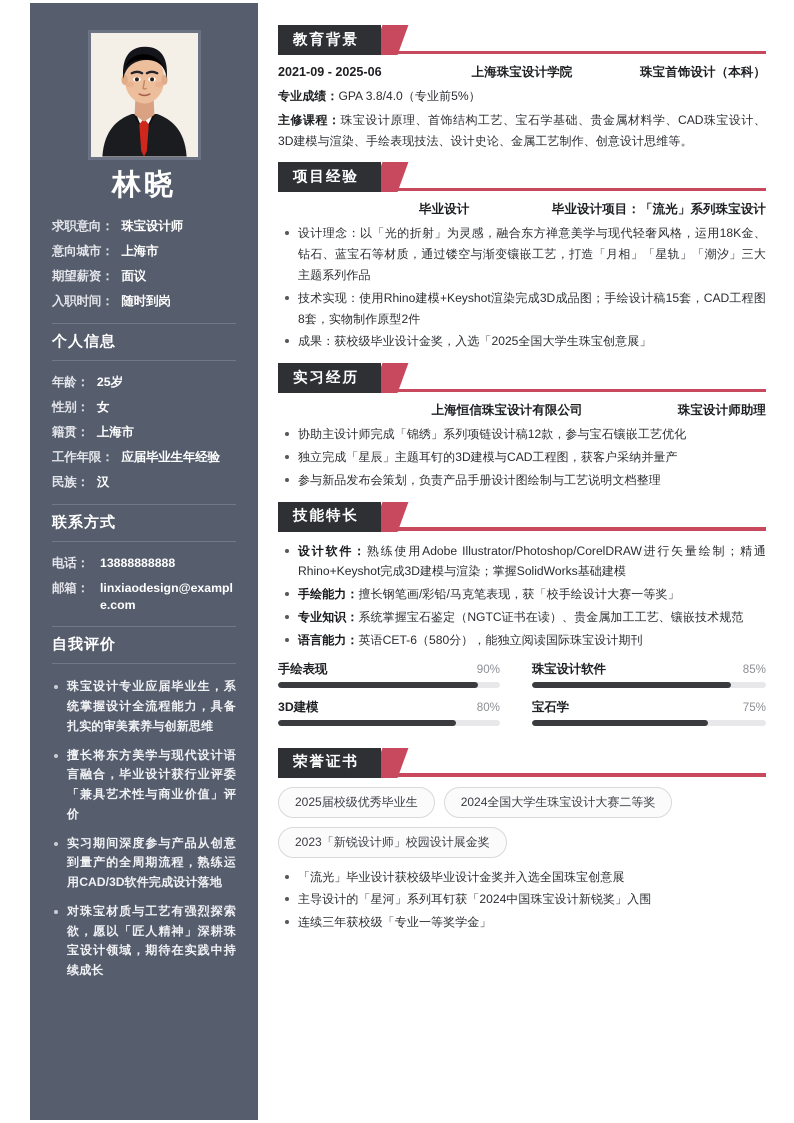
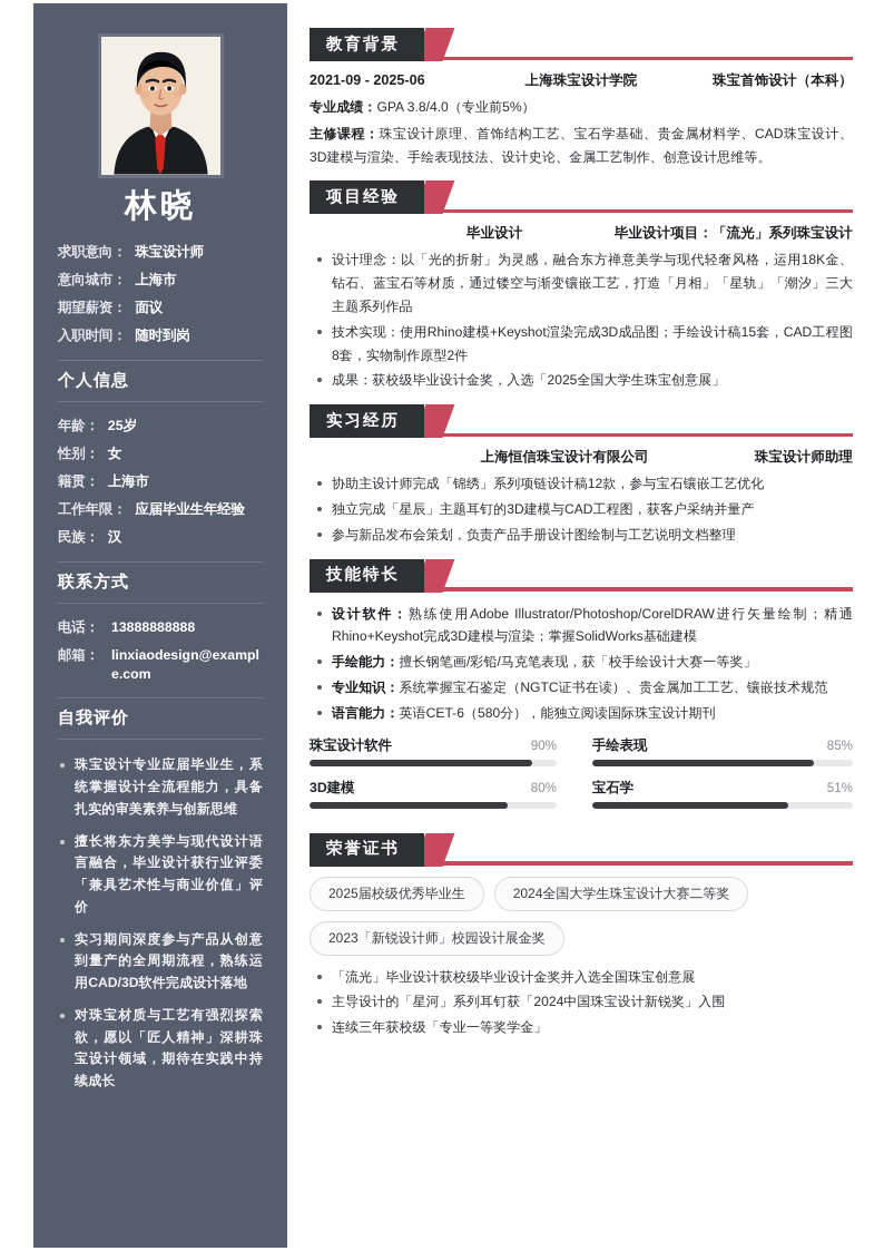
  林晓
  求职意向：
  珠宝设计师
  意向城市：
  上海市
  期望薪资：
  面议
  入职时间：
  随时到岗
  个人信息
  年龄：
  25岁
  性别：
  女
  籍贯：
  上海市
  工作年限：
  应届毕业生年经验
  民族：
  汉
  联系方式
  电话：
  13888888888
  邮箱：
  linxiaodesign@example.com
  自我评价
  珠宝设计专业应届毕业生，系统掌握设计全流程能力，具备扎实的审美素养与创新思维
  擅长将东方美学与现代设计语言融合，毕业设计获行业评委「兼具艺术性与商业价值」评价
  实习期间深度参与产品从创意到量产的全周期流程，熟练运用CAD/3D软件完成设计落地
  对珠宝材质与工艺有强烈探索欲，愿以「匠人精神」深耕珠宝设计领域，期待在实践中持续成长
  教育背景
  2021-09 - 2025-06
  上海珠宝设计学院
  珠宝首饰设计（本科）
  专业成绩：GPA 3.8/4.0（专业前5%）
  主修课程：珠宝设计原理、首饰结构工艺、宝石学基础、贵金属材料学、CAD珠宝设计、3D建模与渲染、手绘表现技法、设计史论、金属工艺制作、创意设计思维等。
  项目经验
  毕业设计
  毕业设计项目：「流光」系列珠宝设计
  设计理念：以「光的折射」为灵感，融合东方禅意美学与现代轻奢风格，运用18K金、钻石、蓝宝石等材质，通过镂空与渐变镶嵌工艺，打造「月相」「星轨」「潮汐」三大主题系列作品
  技术实现：使用Rhino建模+Keyshot渲染完成3D成品图；手绘设计稿15套，CAD工程图8套，实物制作原型2件
  成果：获校级毕业设计金奖，入选「2025全国大学生珠宝创意展」
  实习经历
  上海恒信珠宝设计有限公司
  珠宝设计师助理
  协助主设计师完成「锦绣」系列项链设计稿12款，参与宝石镶嵌工艺优化
  独立完成「星辰」主题耳钉的3D建模与CAD工程图，获客户采纳并量产
  参与新品发布会策划，负责产品手册设计图绘制与工艺说明文档整理
  技能特长
  设计软件：熟练使用Adobe Illustrator/Photoshop/CorelDRAW进行矢量绘制；精通Rhino+Keyshot完成3D建模与渲染；掌握SolidWorks基础建模
  手绘能力：擅长钢笔画/彩铅/马克笔表现，获「校手绘设计大赛一等奖」
  专业知识：系统掌握宝石鉴定（NGTC证书在读）、贵金属加工工艺、镶嵌技术规范
  语言能力：英语CET-6（580分），能独立阅读国际珠宝设计期刊
- 手绘表现
+ 珠宝设计软件
  90%
- 珠宝设计软件
+ 手绘表现
  85%
  3D建模
  80%
  宝石学
- 75%
+ 51%
  荣誉证书
  2025届校级优秀毕业生
  2024全国大学生珠宝设计大赛二等奖
  2023「新锐设计师」校园设计展金奖
  「流光」毕业设计获校级毕业设计金奖并入选全国珠宝创意展
  主导设计的「星河」系列耳钉获「2024中国珠宝设计新锐奖」入围
  连续三年获校级「专业一等奖学金」
